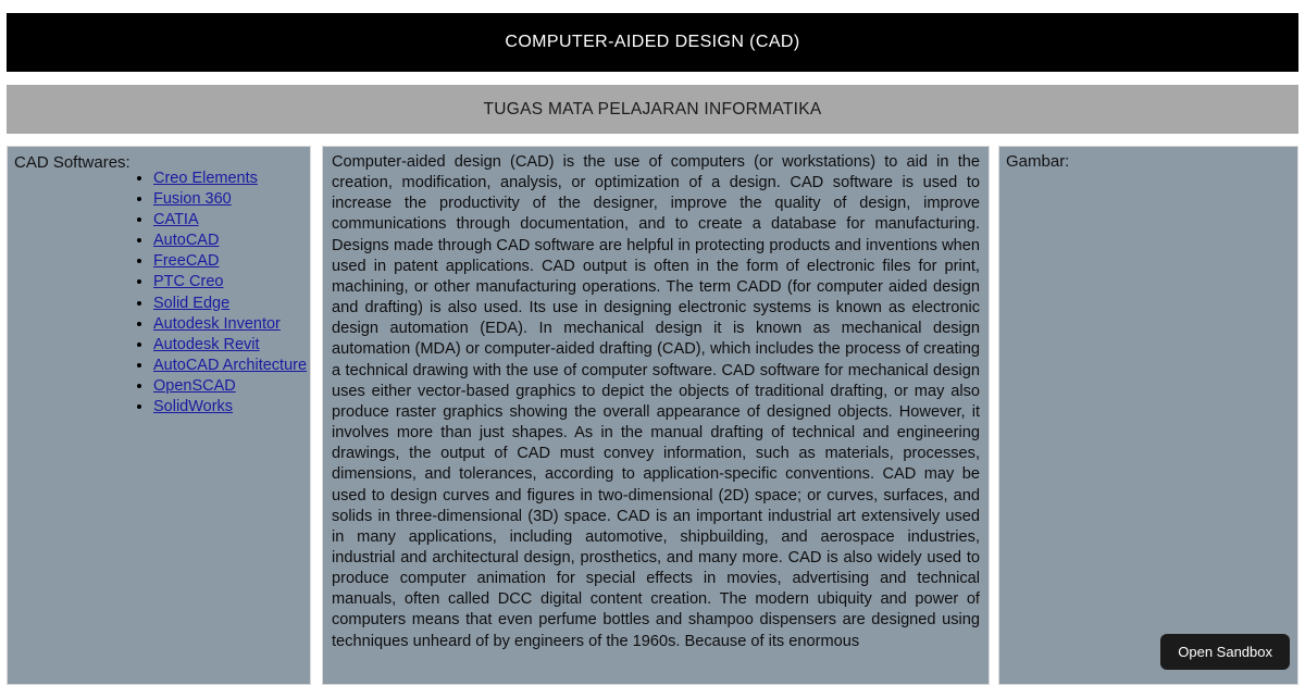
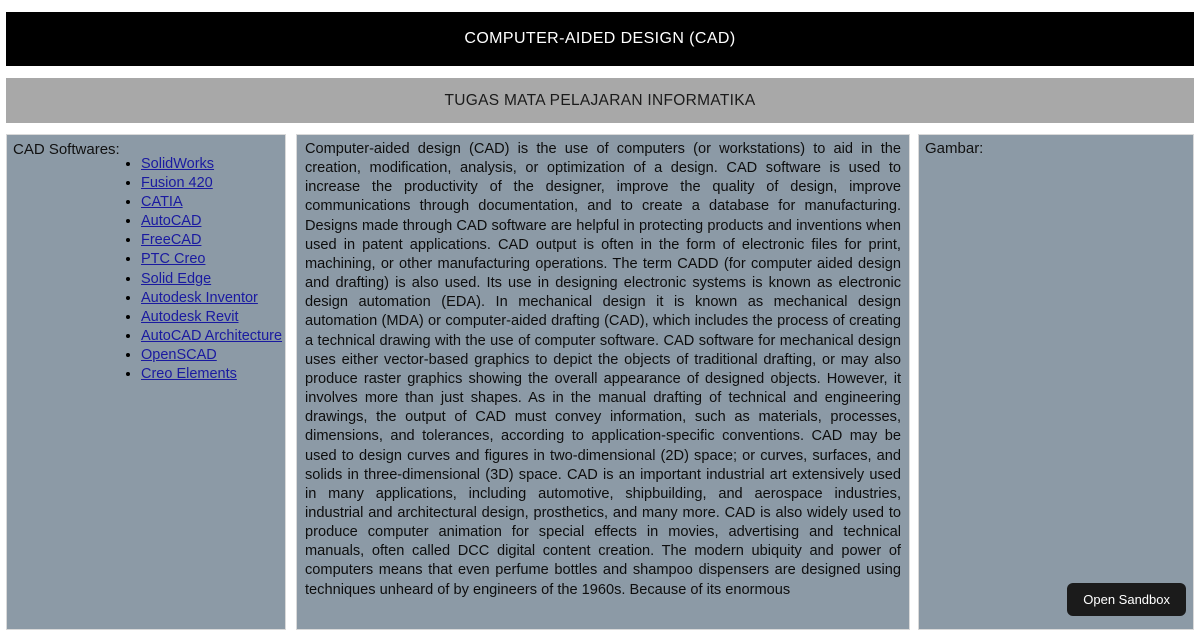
  COMPUTER-AIDED DESIGN (CAD)
  TUGAS MATA PELAJARAN INFORMATIKA
  CAD Softwares:
- Creo Elements
+ SolidWorks
- Fusion 360
+ Fusion 420
  CATIA
  AutoCAD
  FreeCAD
  PTC Creo
  Solid Edge
  Autodesk Inventor
  Autodesk Revit
  AutoCAD Architecture
  OpenSCAD
- SolidWorks
+ Creo Elements
  Computer-aided design (CAD) is the use of computers (or workstations) to aid in the creation, modification, analysis, or optimization of a design. CAD software is used to increase the productivity of the designer, improve the quality of design, improve communications through documentation, and to create a database for manufacturing. Designs made through CAD software are helpful in protecting products and inventions when used in patent applications. CAD output is often in the form of electronic files for print, machining, or other manufacturing operations. The term CADD (for computer aided design and drafting) is also used. Its use in designing electronic systems is known as electronic design automation (EDA). In mechanical design it is known as mechanical design automation (MDA) or computer-aided drafting (CAD), which includes the process of creating a technical drawing with the use of computer software. CAD software for mechanical design uses either vector-based graphics to depict the objects of traditional drafting, or may also produce raster graphics showing the overall appearance of designed objects. However, it involves more than just shapes. As in the manual drafting of technical and engineering drawings, the output of CAD must convey information, such as materials, processes, dimensions, and tolerances, according to application-specific conventions. CAD may be used to design curves and figures in two-dimensional (2D) space; or curves, surfaces, and solids in three-dimensional (3D) space. CAD is an important industrial art extensively used in many applications, including automotive, shipbuilding, and aerospace industries, industrial and architectural design, prosthetics, and many more. CAD is also widely used to produce computer animation for special effects in movies, advertising and technical manuals, often called DCC digital content creation. The modern ubiquity and power of computers means that even perfume bottles and shampoo dispensers are designed using techniques unheard of by engineers of the 1960s. Because of its enormous
  Gambar:
  Open Sandbox
